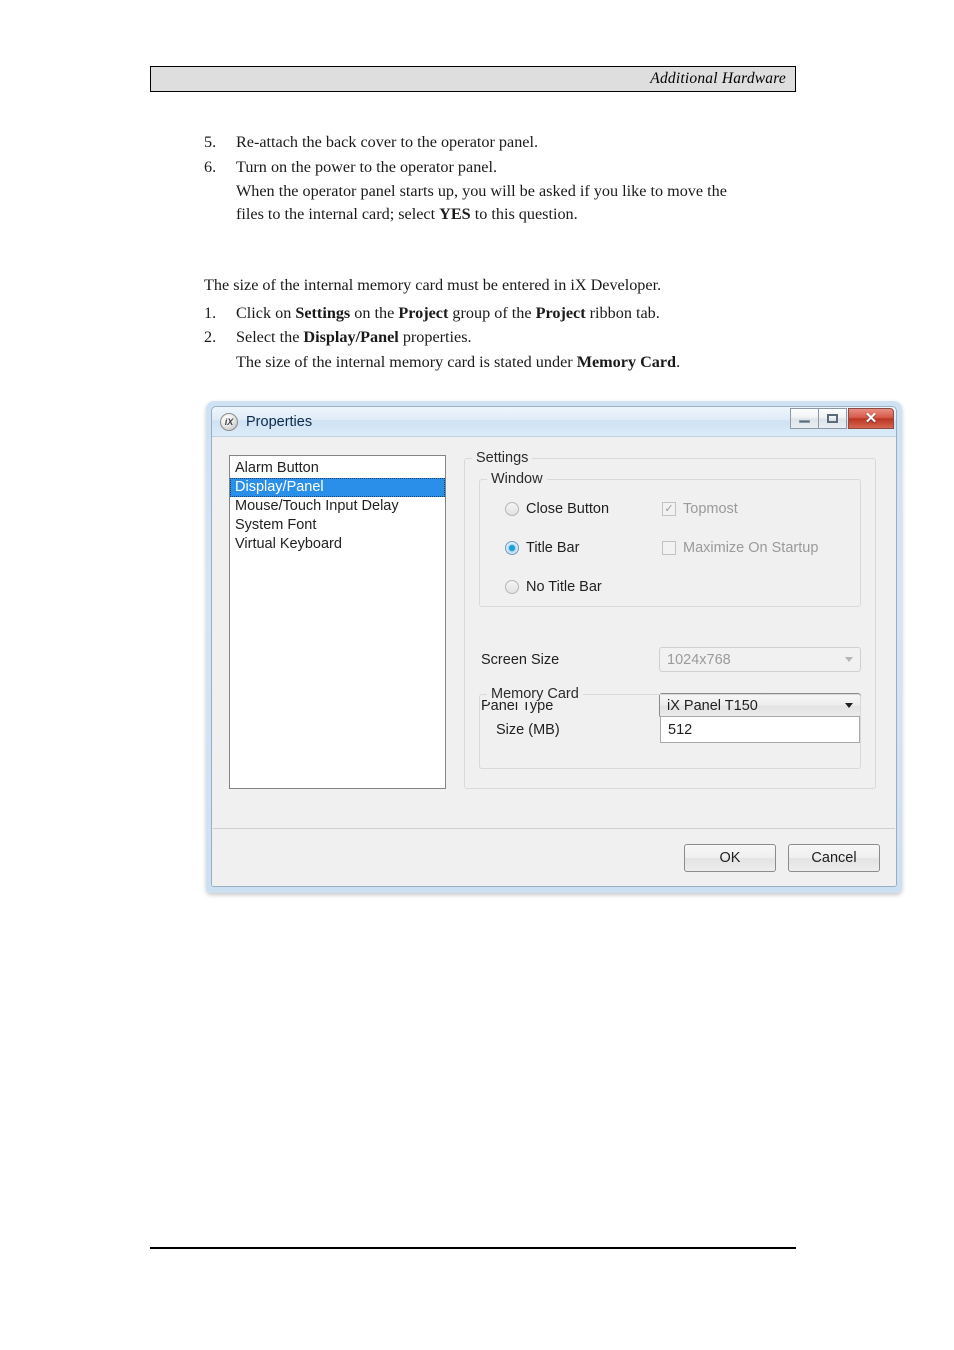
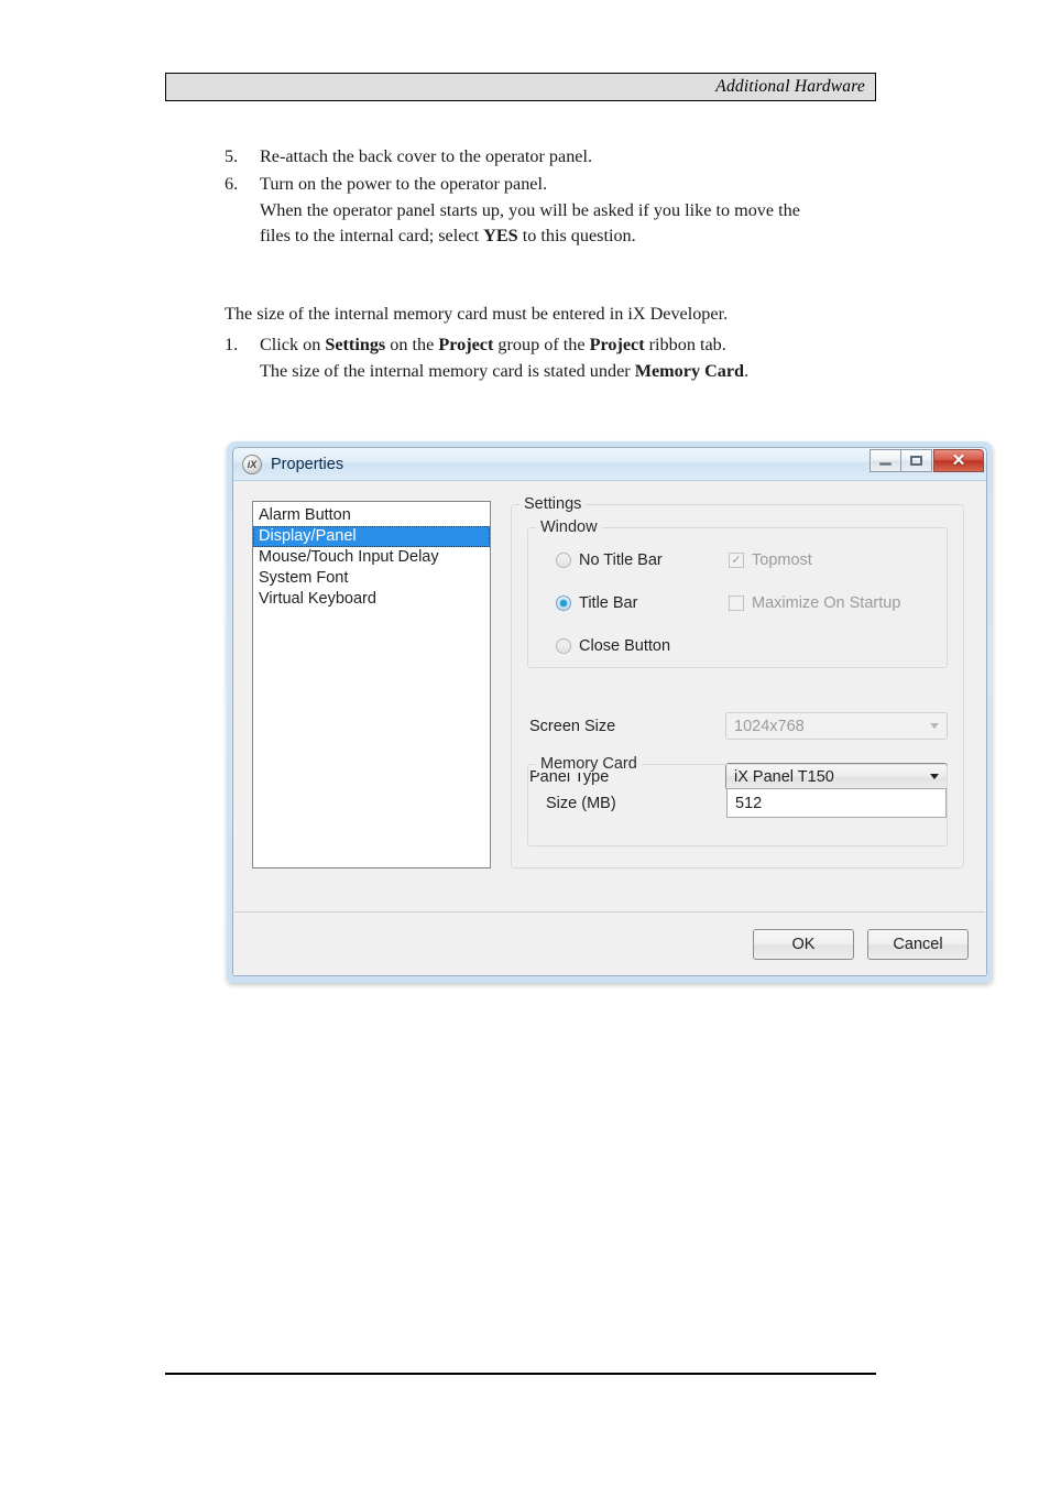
  Additional Hardware
  5.
  Re-attach the back cover to the operator panel.
  6.
  Turn on the power to the operator panel.
  When the operator panel starts up, you will be asked if you like to move the
  files to the internal card; select YES to this question.
  The size of the internal memory card must be entered in iX Developer.
  1.
  Click on Settings on the Project group of the Project ribbon tab.
- 2.
- Select the Display/Panel properties.
  The size of the internal memory card is stated under Memory Card.
  iX
  Properties
  ✕
  Alarm Button
  Display/Panel
  Mouse/Touch Input Delay
  System Font
  Virtual Keyboard
  Settings
  Window
- Close Button
+ No Title Bar
  Title Bar
- No Title Bar
+ Close Button
  ✓
  Topmost
  Maximize On Startup
  Screen Size
  1024x768
  Panel Type
  iX Panel T150
  Memory Card
  Size (MB)
  512
  OK
  Cancel
